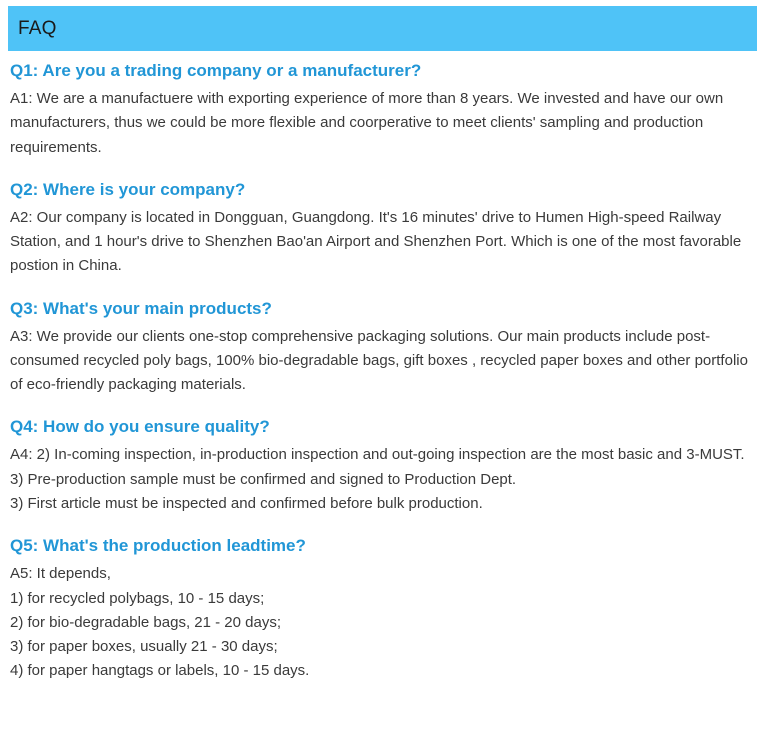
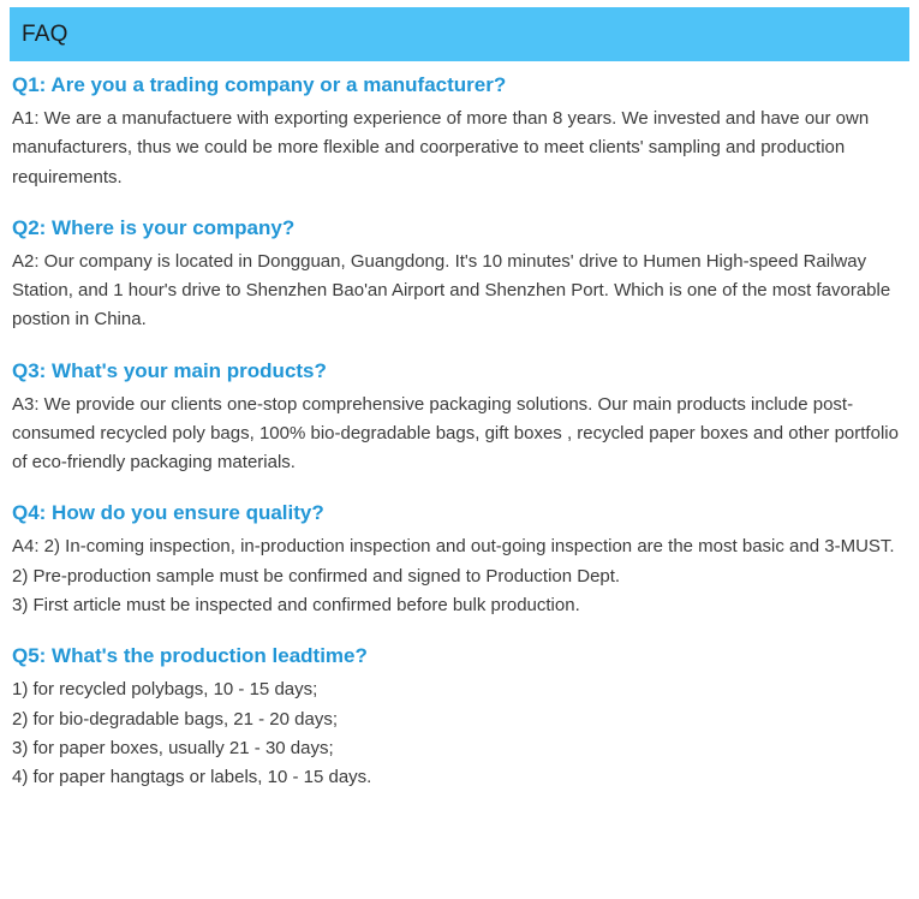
  FAQ
  Q1: Are you a trading company or a manufacturer?
  A1: We are a manufactuere with exporting experience of more than 8 years. We invested and have our own manufacturers, thus we could be more flexible and coorperative to meet clients' sampling and production requirements.
  Q2: Where is your company?
- A2: Our company is located in Dongguan, Guangdong. It's 16 minutes' drive to Humen High-speed Railway Station, and 1 hour's drive to Shenzhen Bao'an Airport and Shenzhen Port. Which is one of the most favorable postion in China.
+ A2: Our company is located in Dongguan, Guangdong. It's 10 minutes' drive to Humen High-speed Railway Station, and 1 hour's drive to Shenzhen Bao'an Airport and Shenzhen Port. Which is one of the most favorable postion in China.
  Q3: What's your main products?
  A3: We provide our clients one-stop comprehensive packaging solutions. Our main products include post-consumed recycled poly bags, 100% bio-degradable bags, gift boxes , recycled paper boxes and other portfolio of eco-friendly packaging materials.
  Q4: How do you ensure quality?
  A4: 2) In-coming inspection, in-production inspection and out-going inspection are the most basic and 3-MUST.
- 3) Pre-production sample must be confirmed and signed to Production Dept.
+ 2) Pre-production sample must be confirmed and signed to Production Dept.
  3) First article must be inspected and confirmed before bulk production.
  Q5: What's the production leadtime?
- A5: It depends,
  1) for recycled polybags, 10 - 15 days;
  2) for bio-degradable bags, 21 - 20 days;
  3) for paper boxes, usually 21 - 30 days;
  4) for paper hangtags or labels, 10 - 15 days.
